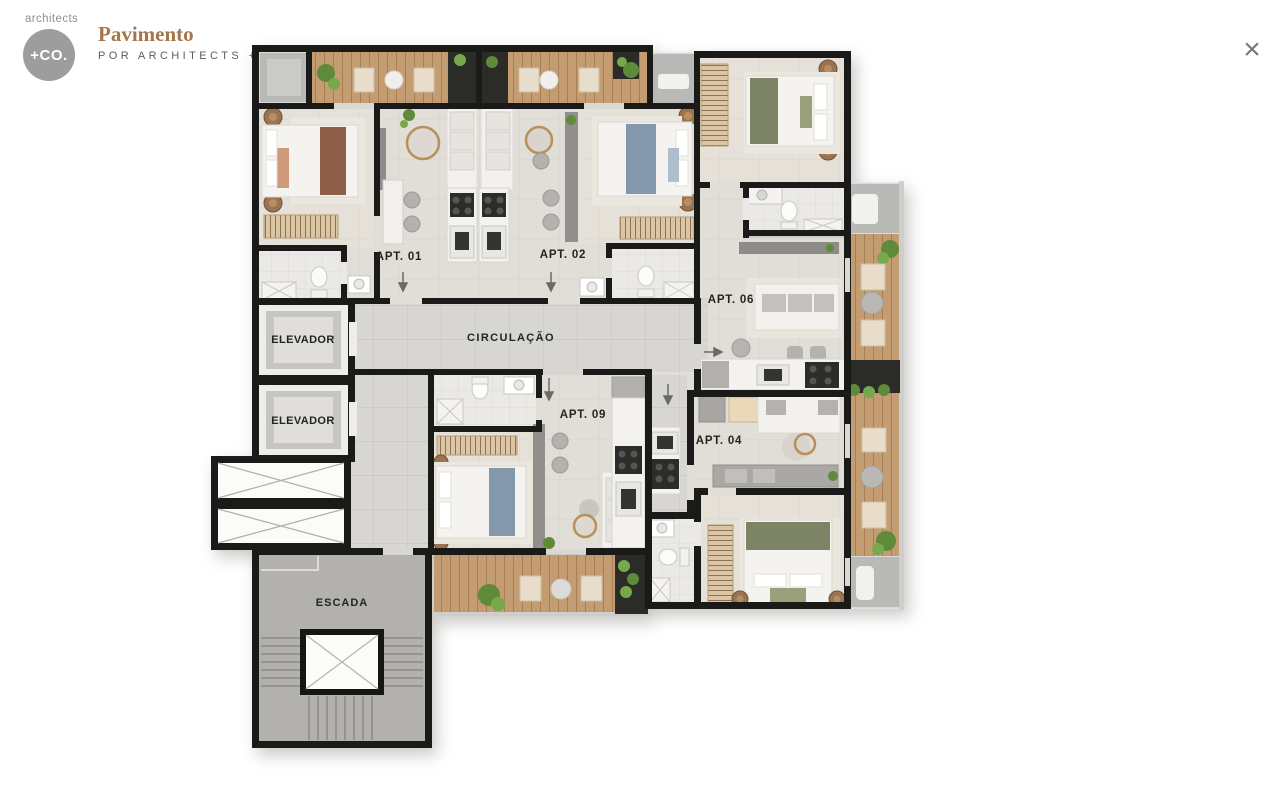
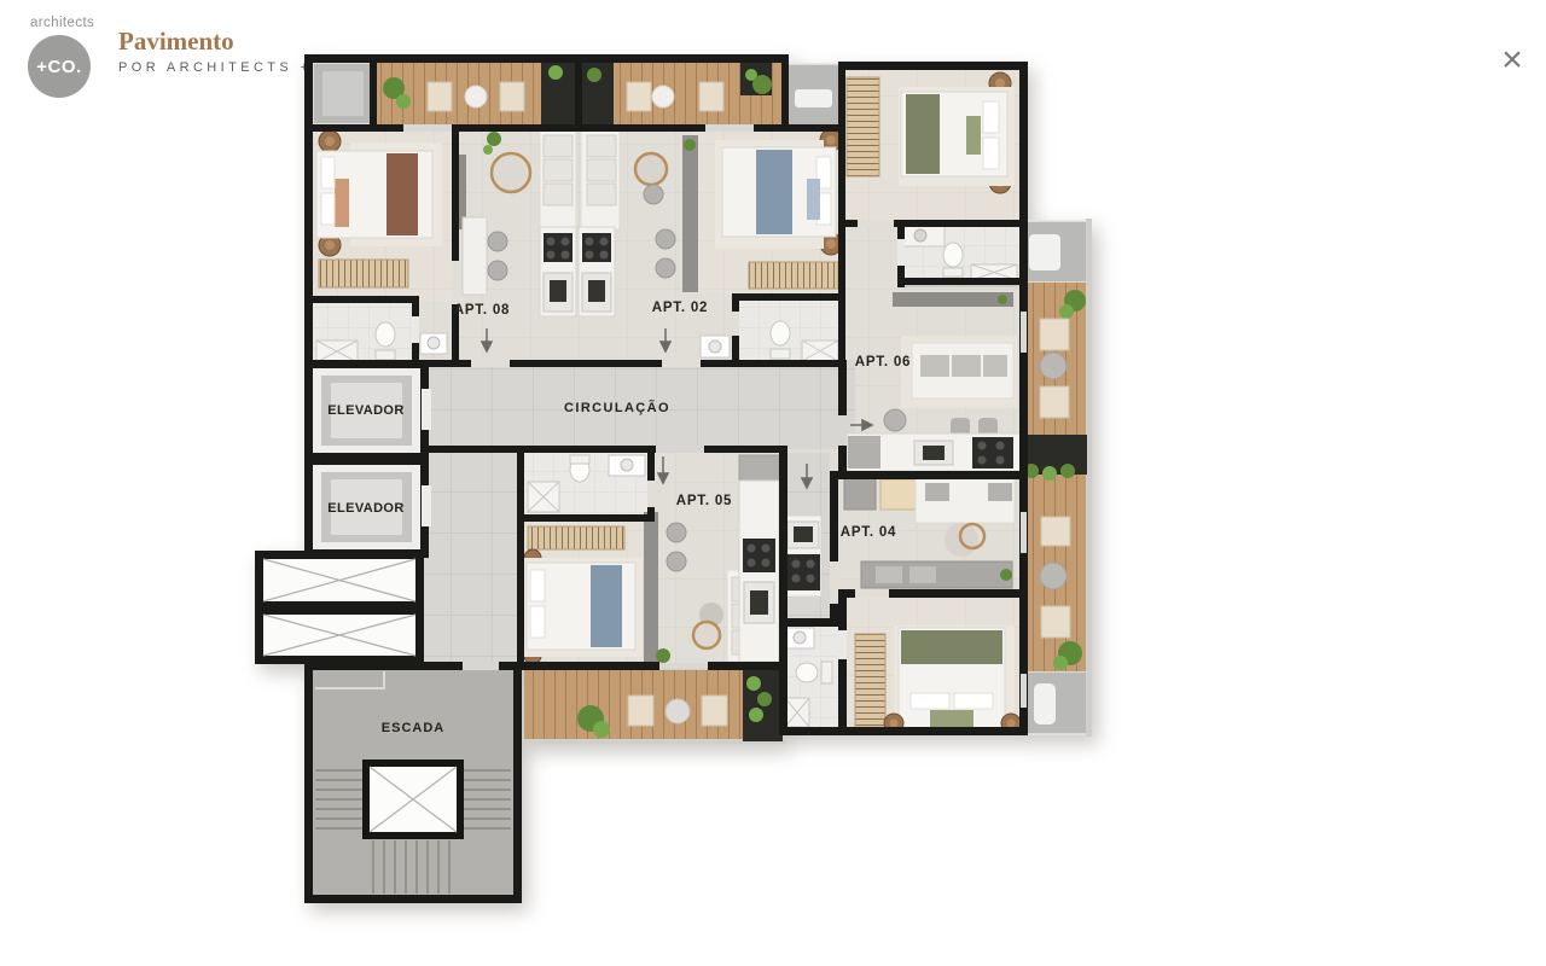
  architects
  +CO.
  Pavimento
  POR ARCHITECTS
- APT. 01
+ APT. 08
  APT. 02
  APT. 06
  APT. 04
- APT. 09
+ APT. 05
  ELEVADOR
  ELEVADOR
  CIRCULAÇÃO
  ESCADA
  ×
